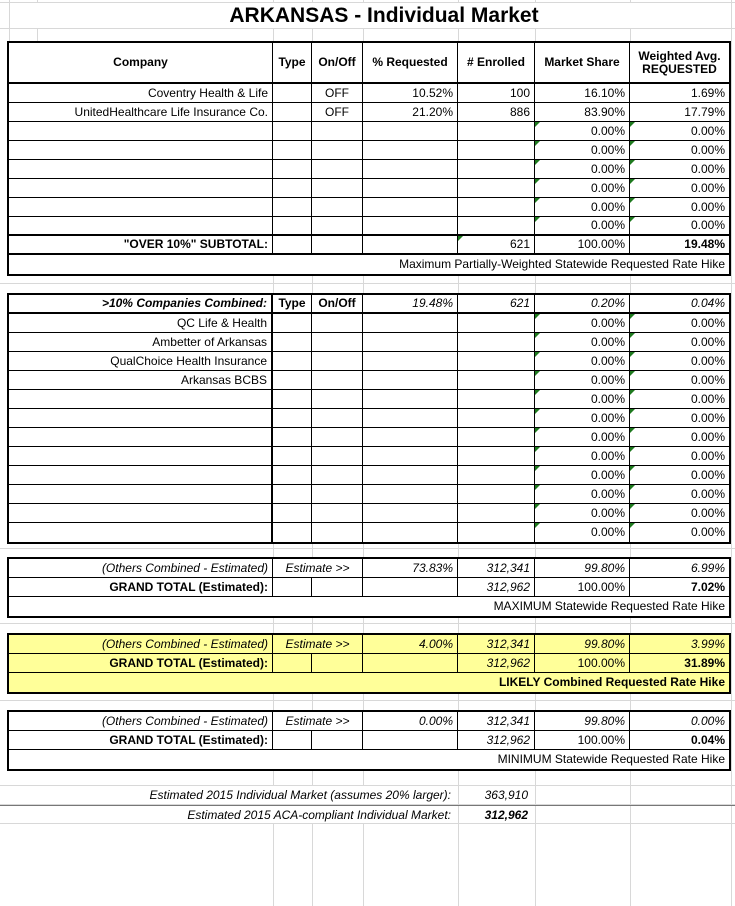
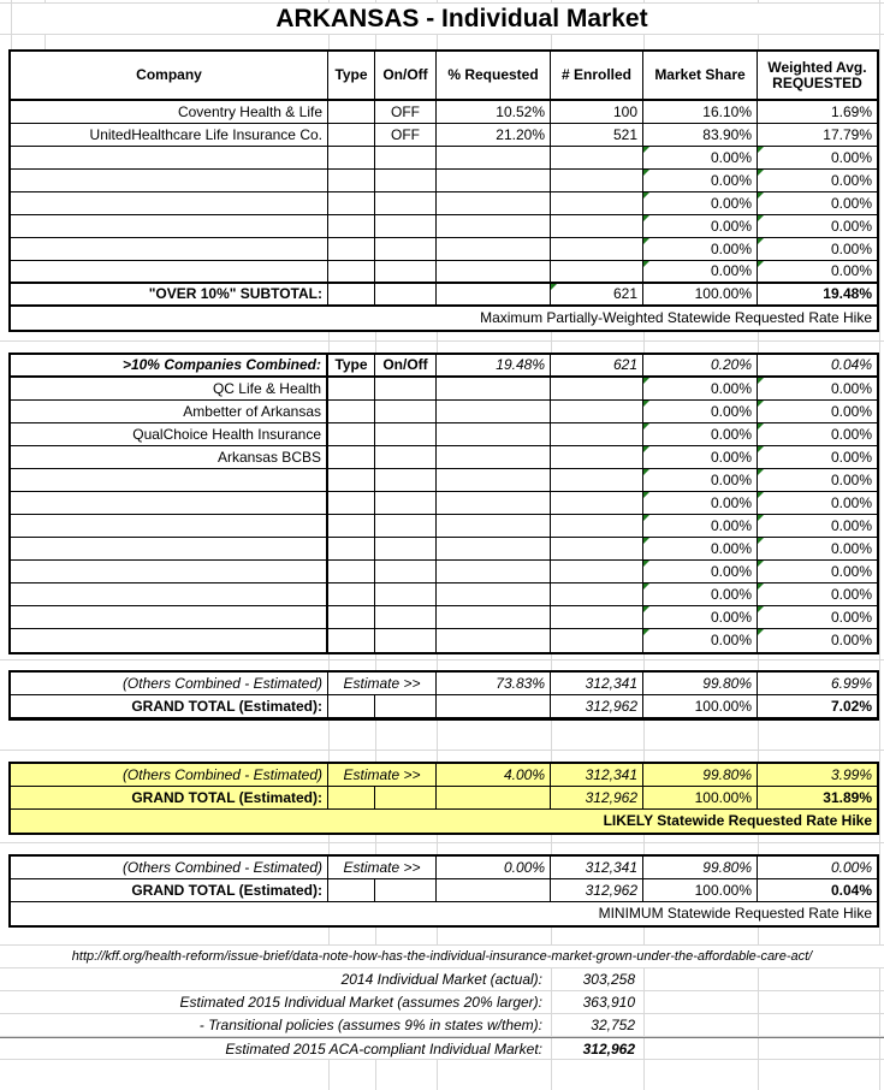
  ARKANSAS - Individual Market
  Company
  Type
  On/Off
  % Requested
  # Enrolled
  Market Share
  Weighted Avg.
  REQUESTED
  Coventry Health & Life
  OFF
  10.52%
  100
  16.10%
  1.69%
  UnitedHealthcare Life Insurance Co.
  OFF
  21.20%
- 886
+ 521
  83.90%
  17.79%
  0.00%
  0.00%
  0.00%
  0.00%
  0.00%
  0.00%
  0.00%
  0.00%
  0.00%
  0.00%
  0.00%
  0.00%
  "OVER 10%" SUBTOTAL:
  621
  100.00%
  19.48%
  Maximum Partially-Weighted Statewide Requested Rate Hike
  >10% Companies Combined:
  Type
  On/Off
  19.48%
  621
  0.20%
  0.04%
  QC Life & Health
  0.00%
  0.00%
  Ambetter of Arkansas
  0.00%
  0.00%
  QualChoice Health Insurance
  0.00%
  0.00%
  Arkansas BCBS
  0.00%
  0.00%
  0.00%
  0.00%
  0.00%
  0.00%
  0.00%
  0.00%
  0.00%
  0.00%
  0.00%
  0.00%
  0.00%
  0.00%
  0.00%
  0.00%
  0.00%
  0.00%
  (Others Combined - Estimated)
  Estimate >>
  73.83%
  312,341
  99.80%
  6.99%
  GRAND TOTAL (Estimated):
  312,962
  100.00%
  7.02%
- MAXIMUM Statewide Requested Rate Hike
  (Others Combined - Estimated)
  Estimate >>
  4.00%
  312,341
  99.80%
  3.99%
  GRAND TOTAL (Estimated):
  312,962
  100.00%
  31.89%
- LIKELY Combined Requested Rate Hike
+ LIKELY Statewide Requested Rate Hike
  (Others Combined - Estimated)
  Estimate >>
  0.00%
  312,341
  99.80%
  0.00%
  GRAND TOTAL (Estimated):
  312,962
  100.00%
  0.04%
  MINIMUM Statewide Requested Rate Hike
+ http://kff.org/health-reform/issue-brief/data-note-how-has-the-individual-insurance-market-grown-under-the-affordable-care-act/
+ 2014 Individual Market (actual):
+ 303,258
  Estimated 2015 Individual Market (assumes 20% larger):
  363,910
+ - Transitional policies (assumes 9% in states w/them):
+ 32,752
  Estimated 2015 ACA-compliant Individual Market:
  312,962
